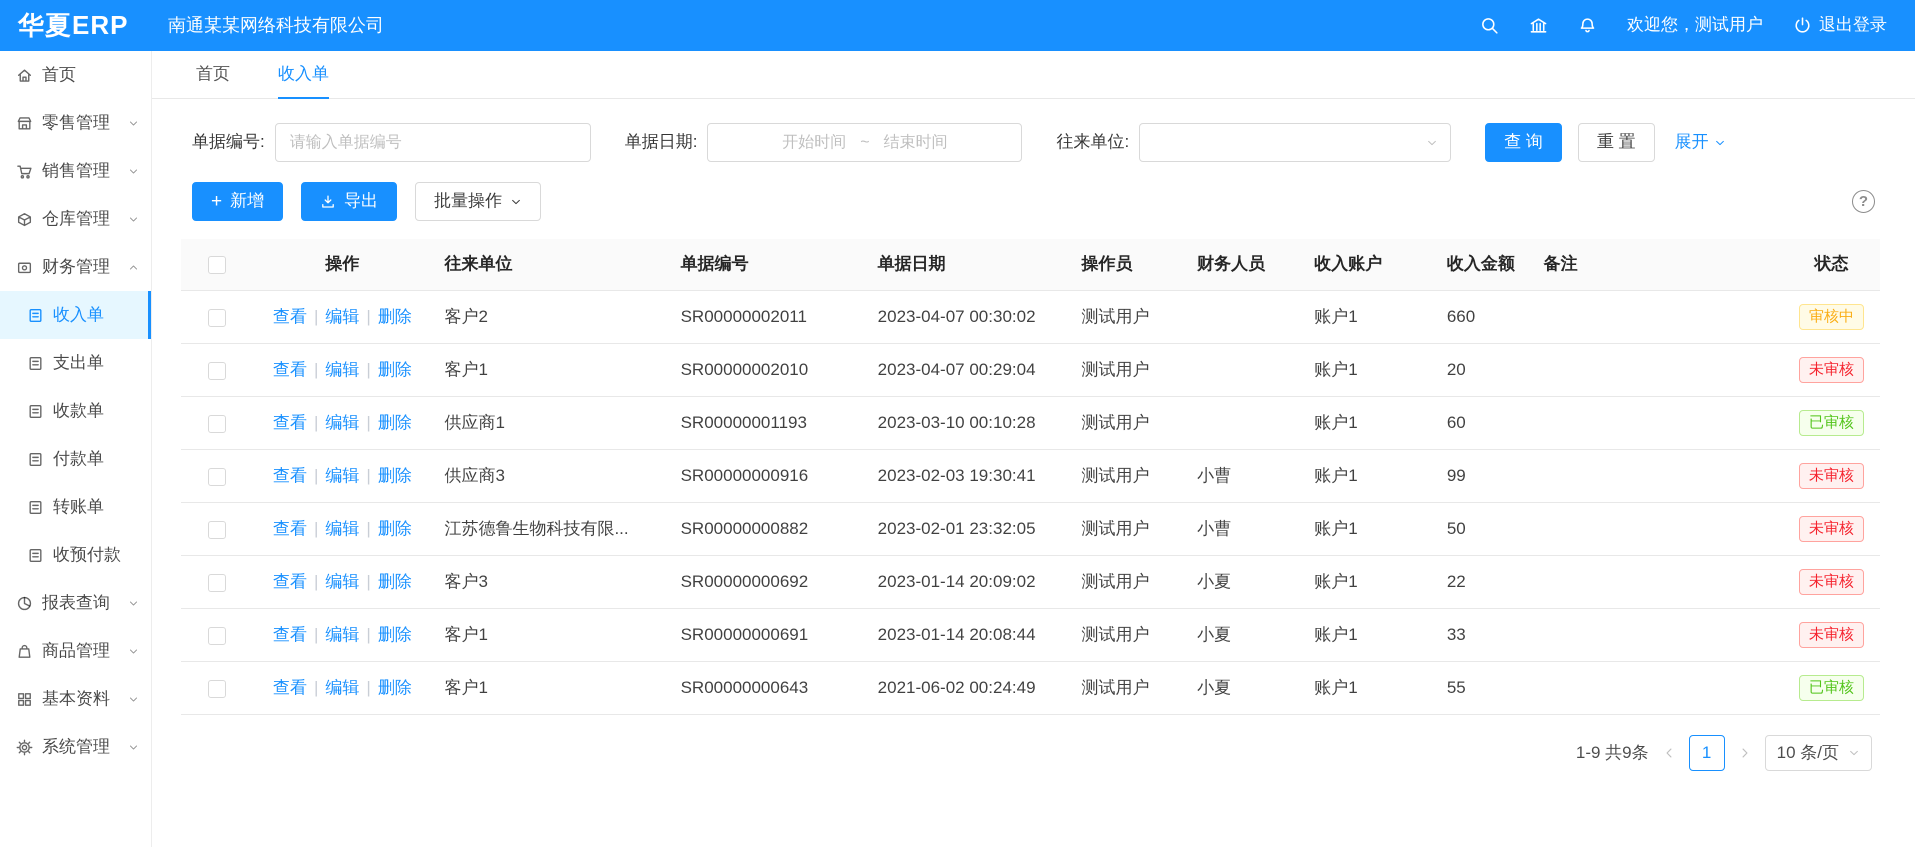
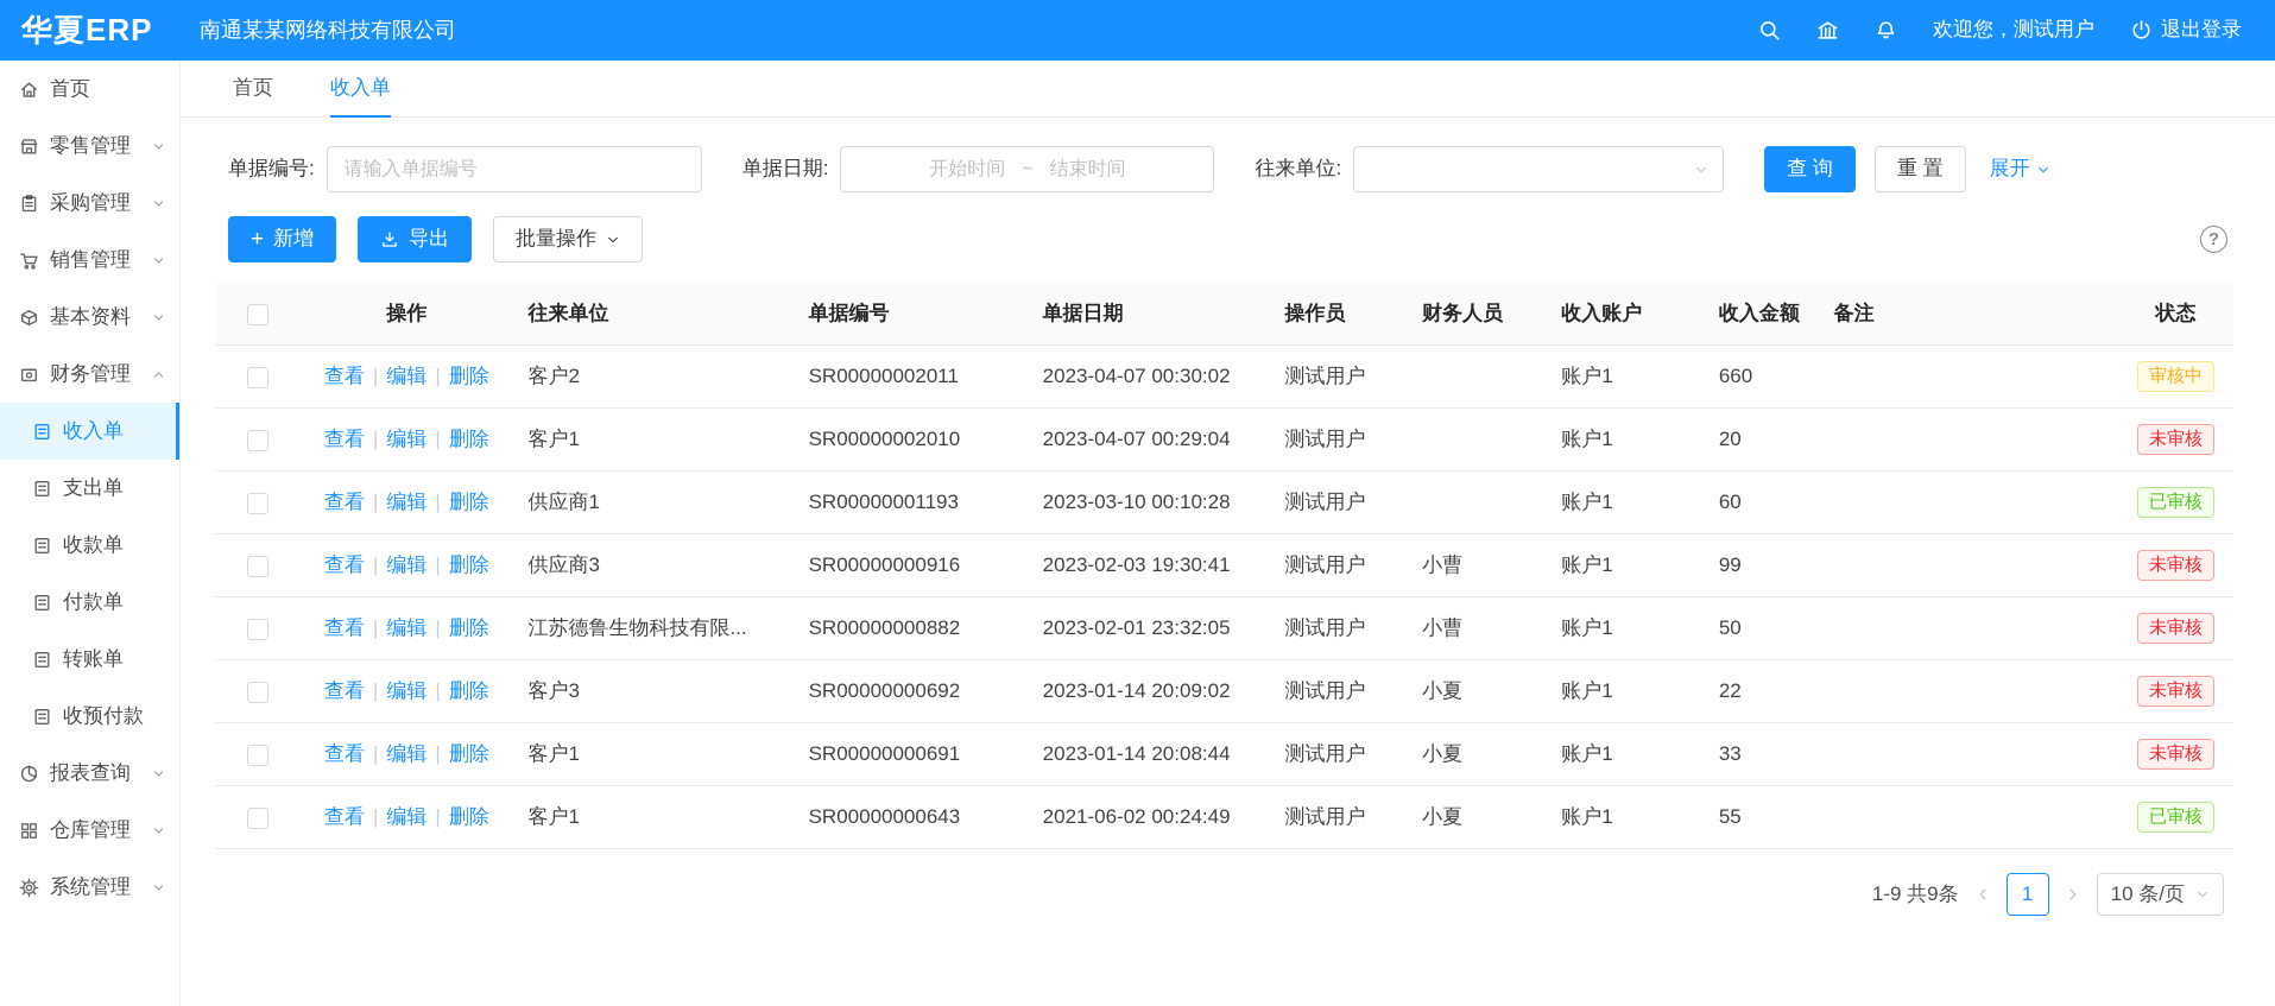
  华夏ERP
  南通某某网络科技有限公司
  欢迎您，测试用户
  退出登录
  首页
  零售管理
+ 采购管理
  销售管理
- 仓库管理
+ 基本资料
  财务管理
  收入单
  支出单
  收款单
  付款单
  转账单
  收预付款
  报表查询
- 商品管理
- 基本资料
+ 仓库管理
  系统管理
  首页
  收入单
  单据编号:
  请输入单据编号
  单据日期:
  开始时间
  ~
  结束时间
  往来单位:
  查 询
  重 置
  展开
  +
  新增
  导出
  批量操作
  ?
  	操作	往来单位	单据编号	单据日期	操作员	财务人员	收入账户	收入金额	备注	状态
  	查看 | 编辑 | 删除	客户2	SR00000002011	2023-04-07 00:30:02	测试用户		账户1	660		审核中
  	查看 | 编辑 | 删除	客户1	SR00000002010	2023-04-07 00:29:04	测试用户		账户1	20		未审核
  	查看 | 编辑 | 删除	供应商1	SR00000001193	2023-03-10 00:10:28	测试用户		账户1	60		已审核
  	查看 | 编辑 | 删除	供应商3	SR00000000916	2023-02-03 19:30:41	测试用户	小曹	账户1	99		未审核
  	查看 | 编辑 | 删除	江苏德鲁生物科技有限...	SR00000000882	2023-02-01 23:32:05	测试用户	小曹	账户1	50		未审核
  	查看 | 编辑 | 删除	客户3	SR00000000692	2023-01-14 20:09:02	测试用户	小夏	账户1	22		未审核
  	查看 | 编辑 | 删除	客户1	SR00000000691	2023-01-14 20:08:44	测试用户	小夏	账户1	33		未审核
  	查看 | 编辑 | 删除	客户1	SR00000000643	2021-06-02 00:24:49	测试用户	小夏	账户1	55		已审核
  1-9 共9条
  1
  10 条/页
